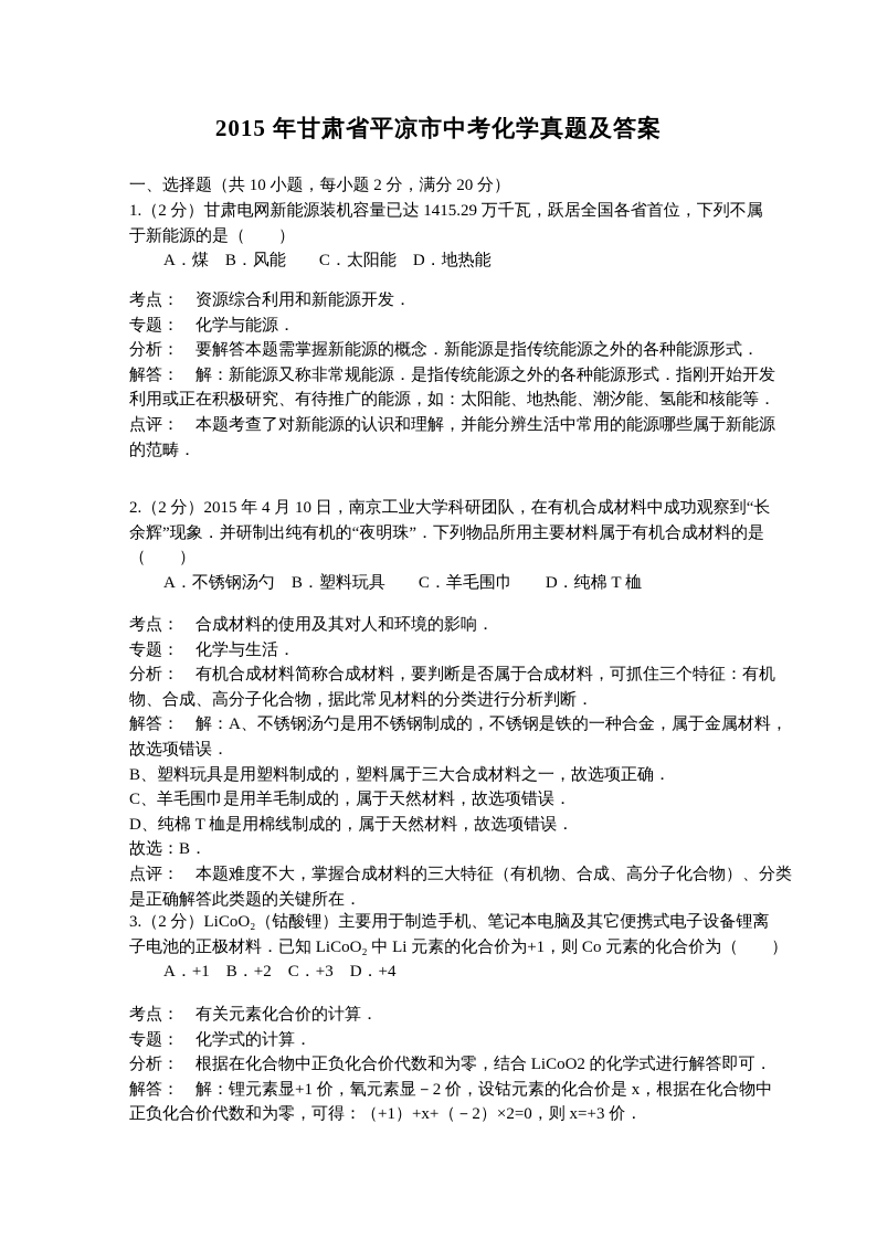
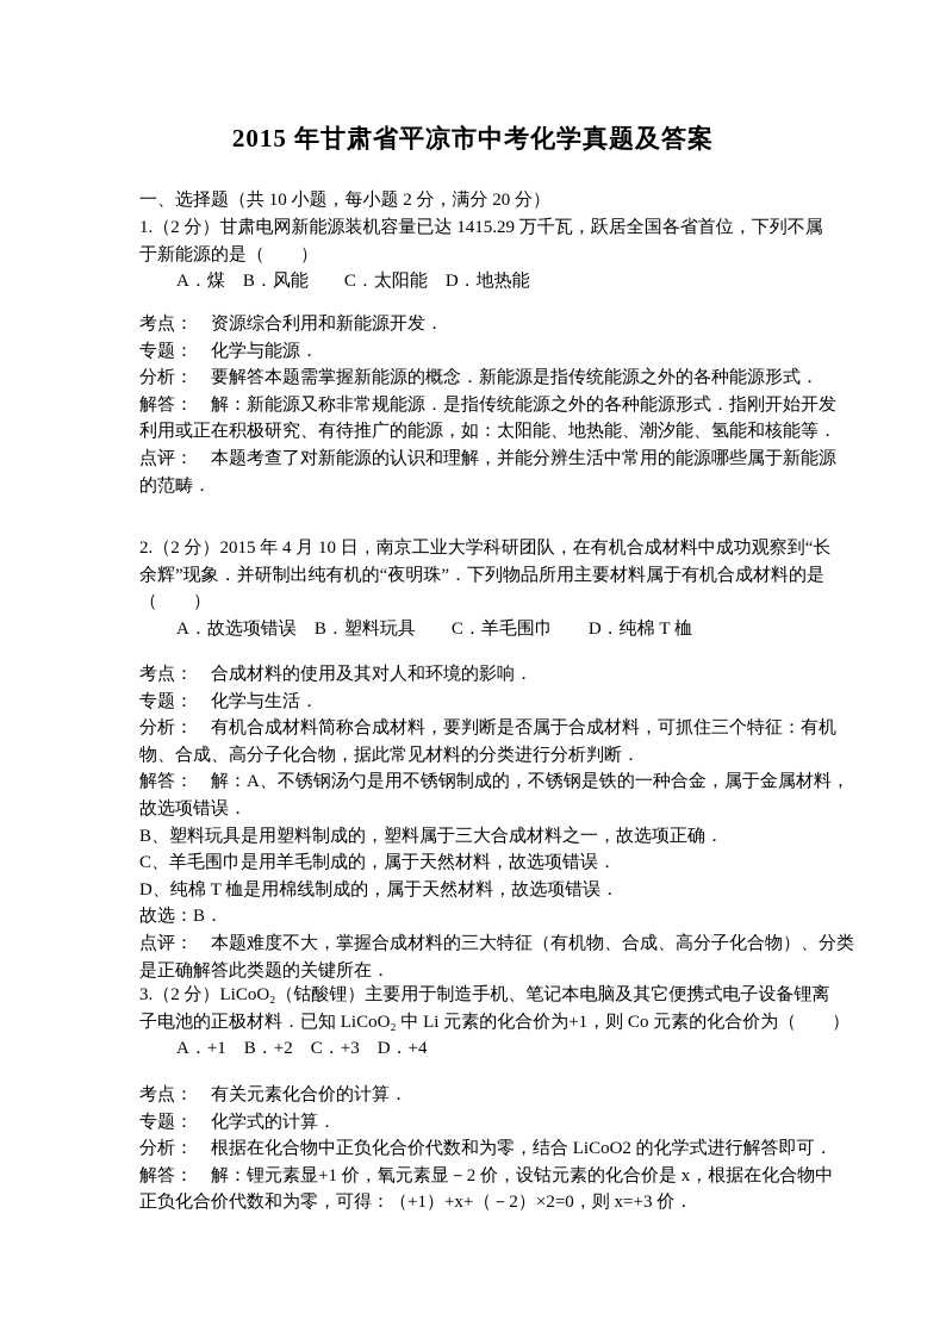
  2015 年甘肃省平凉市中考化学真题及答案
  一、选择题（共 10 小题，每小题 2 分，满分 20 分）
  1.（2 分）甘肃电网新能源装机容量已达 1415.29 万千瓦，跃居全国各省首位，下列不属
  于新能源的是（ ）
  A．煤 B．风能 C．太阳能 D．地热能
  考点： 资源综合利用和新能源开发．
  专题： 化学与能源．
  分析： 要解答本题需掌握新能源的概念．新能源是指传统能源之外的各种能源形式．
  解答： 解：新能源又称非常规能源．是指传统能源之外的各种能源形式．指刚开始开发
  利用或正在积极研究、有待推广的能源，如：太阳能、地热能、潮汐能、氢能和核能等．
  点评： 本题考查了对新能源的认识和理解，并能分辨生活中常用的能源哪些属于新能源
  的范畴．
  2.（2 分）2015 年 4 月 10 日，南京工业大学科研团队，在有机合成材料中成功观察到“长
  余辉”现象．并研制出纯有机的“夜明珠”．下列物品所用主要材料属于有机合成材料的是
  （ ）
- A．不锈钢汤勺 B．塑料玩具 C．羊毛围巾 D．纯棉 T 桖
+ A．故选项错误 B．塑料玩具 C．羊毛围巾 D．纯棉 T 桖
  考点： 合成材料的使用及其对人和环境的影响．
  专题： 化学与生活．
  分析： 有机合成材料简称合成材料，要判断是否属于合成材料，可抓住三个特征：有机
  物、合成、高分子化合物，据此常见材料的分类进行分析判断．
  解答： 解：A、不锈钢汤勺是用不锈钢制成的，不锈钢是铁的一种合金，属于金属材料，
  故选项错误．
  B、塑料玩具是用塑料制成的，塑料属于三大合成材料之一，故选项正确．
  C、羊毛围巾是用羊毛制成的，属于天然材料，故选项错误．
  D、纯棉 T 桖是用棉线制成的，属于天然材料，故选项错误．
  故选：B．
  点评： 本题难度不大，掌握合成材料的三大特征（有机物、合成、高分子化合物）、分类
  是正确解答此类题的关键所在．
  3.（2 分）LiCoO₂（钴酸锂）主要用于制造手机、笔记本电脑及其它便携式电子设备锂离
  子电池的正极材料．已知 LiCoO₂ 中 Li 元素的化合价为+1，则 Co 元素的化合价为（ ）
  A．+1 B．+2 C．+3 D．+4
  考点： 有关元素化合价的计算．
  专题： 化学式的计算．
  分析： 根据在化合物中正负化合价代数和为零，结合 LiCoO2 的化学式进行解答即可．
  解答： 解：锂元素显+1 价，氧元素显－2 价，设钴元素的化合价是 x，根据在化合物中
  正负化合价代数和为零，可得：（+1）+x+（－2）×2=0，则 x=+3 价．
